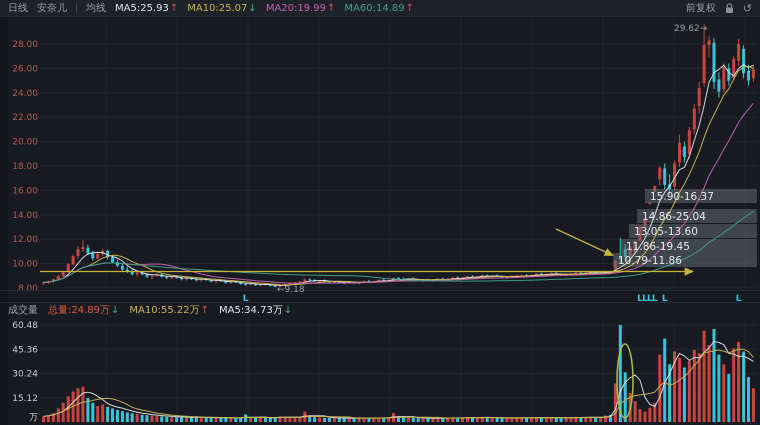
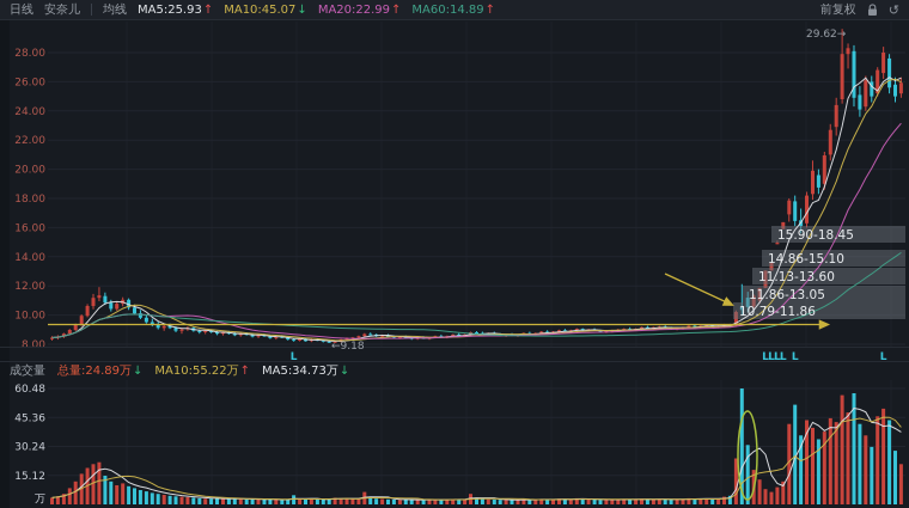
  28.00
  26.00
  24.00
  22.00
  20.00
  18.00
  16.00
  14.00
  12.00
  10.00
  8.00
  60.48
  45.36
  30.24
  15.12
  万
- 15.90-16.37
+ 15.90-18.45
- 14.86-25.04
+ 14.86-15.10
- 13.05-13.60
+ 11.13-13.60
- 11.86-19.45
+ 11.86-13.05
  10.79-11.86
  29.62→
  ←9.18
  L
  L
  L
  L
  L
  L
  L
  日线
  安奈儿
  均线
  MA5:25.93
  ↑
- MA10:25.07
+ MA10:45.07
  ↓
- MA20:19.99
+ MA20:22.99
  ↑
  MA60:14.89
  ↑
  前复权
  ↺
  成交量
  总量:24.89万
  ↓
  MA10:55.22万
  ↑
  MA5:34.73万
  ↓
